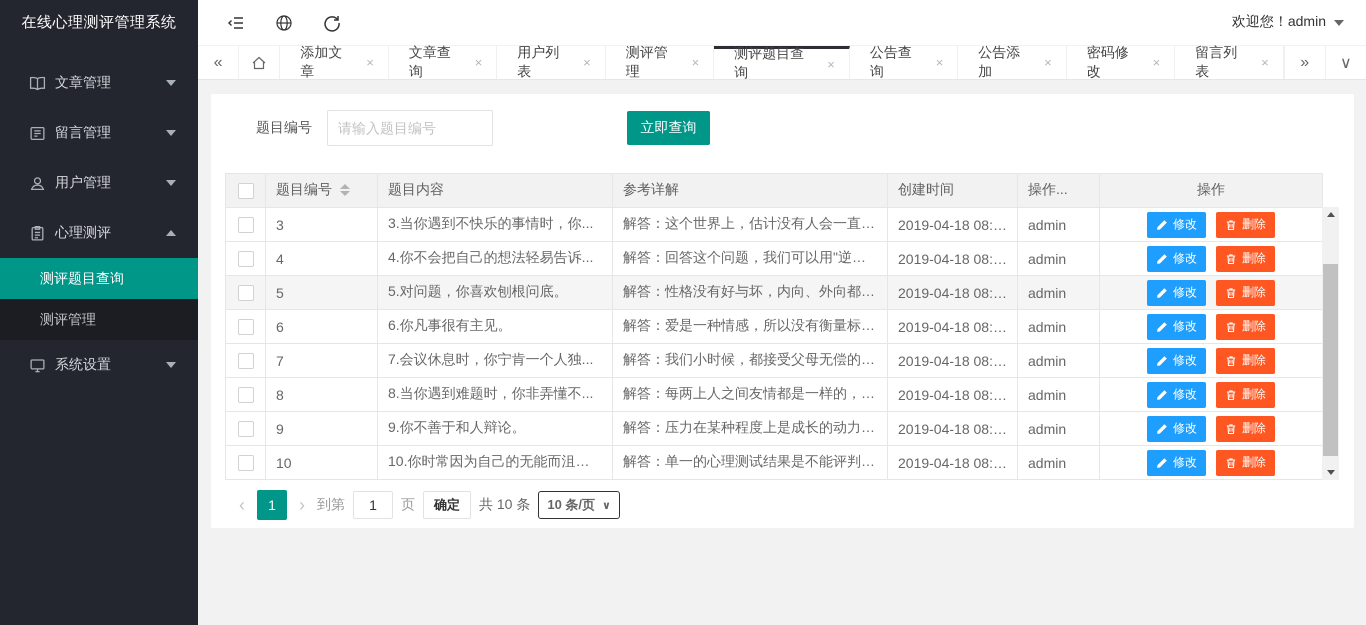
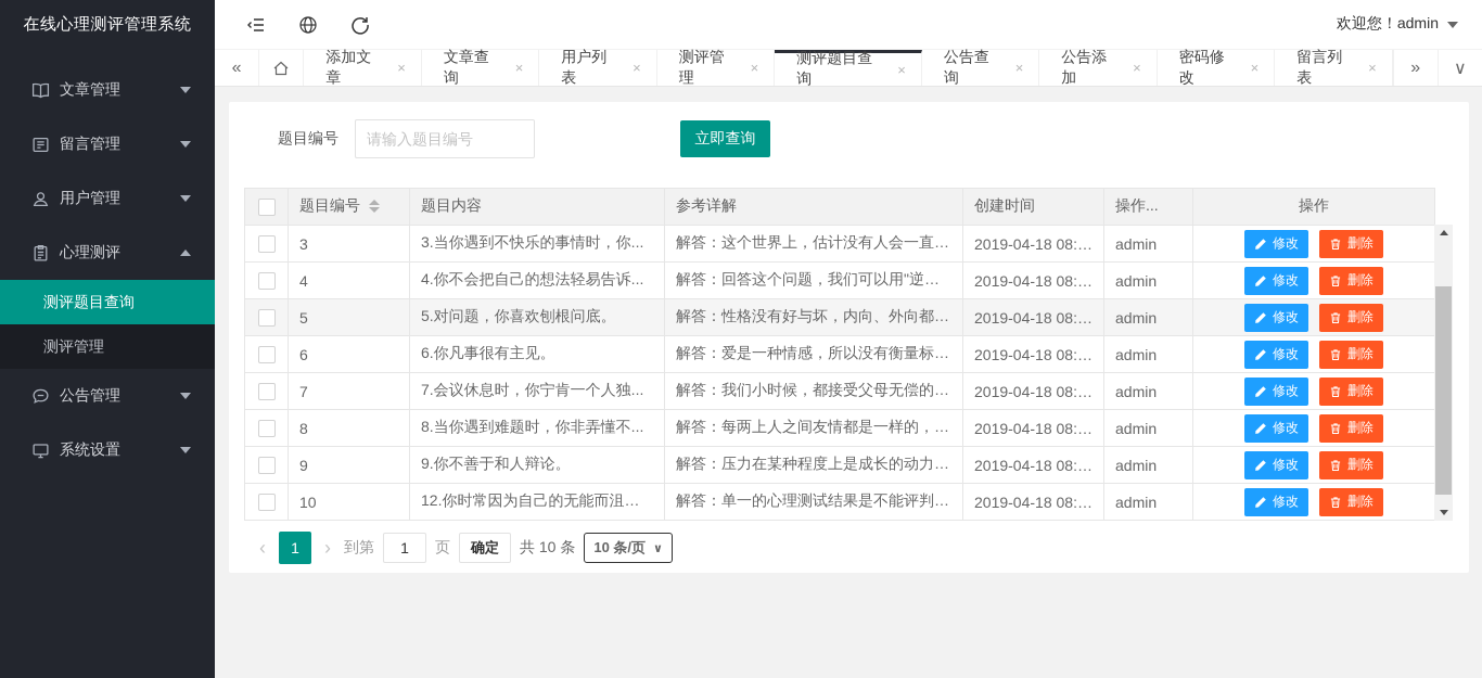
  在线心理测评管理系统
  文章管理
  留言管理
  用户管理
  心理测评
  测评题目查询
  测评管理
+ 公告管理
  系统设置
  欢迎您！admin
  «
  添加文章
  ×
  文章查询
  ×
  用户列表
  ×
  测评管理
  ×
  测评题目查询
  ×
  公告查询
  ×
  公告添加
  ×
  密码修改
  ×
  留言列表
  ×
  »
  ∨
  题目编号
  请输入题目编号
  立即查询
  	题目编号	题目内容	参考详解	创建时间	操作...	操作
  	3	3.当你遇到不快乐的事情时，你...	解答：这个世界上，估计没有人会一直觉...	2019-04-18 08:58:0	admin	修改 删除
  	4	4.你不会把自己的想法轻易告诉...	解答：回答这个问题，我们可以用"逆向...	2019-04-18 08:58:2	admin	修改 删除
  	5	5.对问题，你喜欢刨根问底。	解答：性格没有好与坏，内向、外向都可...	2019-04-18 08:58:3	admin	修改 删除
  	6	6.你凡事很有主见。	解答：爱是一种情感，所以没有衡量标准...	2019-04-18 08:58:5	admin	修改 删除
  	7	7.会议休息时，你宁肯一个人独...	解答：我们小时候，都接受父母无偿的付...	2019-04-18 08:59:0	admin	修改 删除
  	8	8.当你遇到难题时，你非弄懂不...	解答：每两上人之间友情都是一样的，友...	2019-04-18 08:59:2	admin	修改 删除
  	9	9.你不善于和人辩论。	解答：压力在某种程度上是成长的动力，...	2019-04-18 08:59:3	admin	修改 删除
- 	10	10.你时常因为自己的无能而沮丧。	解答：单一的心理测试结果是不能评判一...	2019-04-18 08:59:5	admin	修改 删除
+ 	10	12.你时常因为自己的无能而沮丧。	解答：单一的心理测试结果是不能评判一...	2019-04-18 08:59:5	admin	修改 删除
  ‹
  1
  ›
  到第
  1
  页
  确定
  共 10 条
  10 条/页
  ∨
